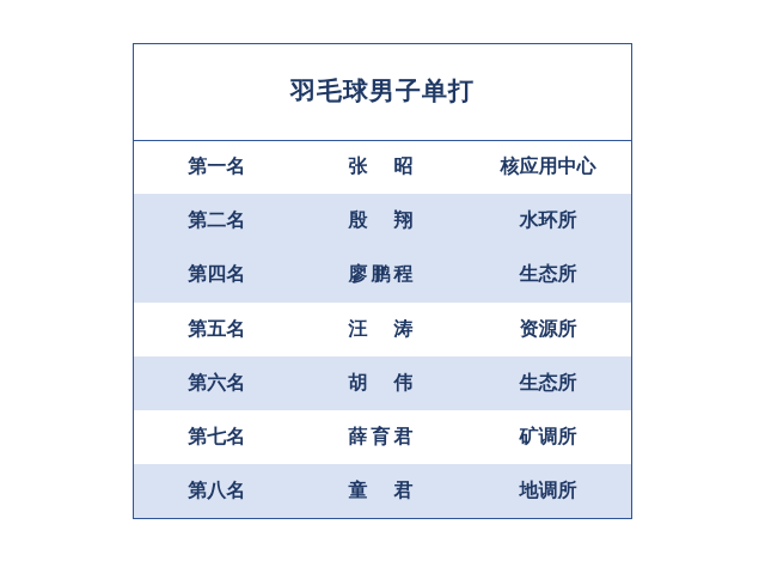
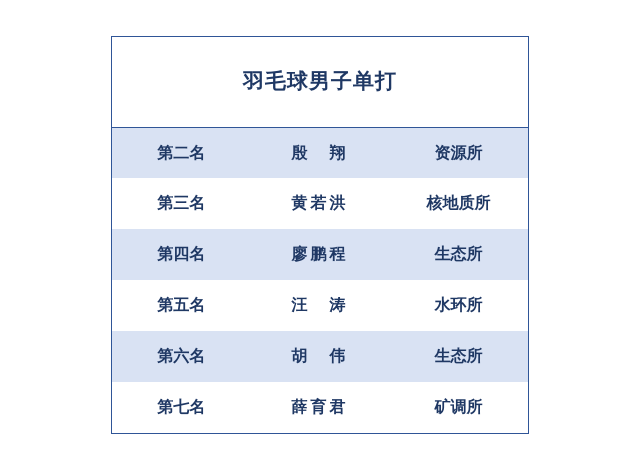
  羽毛球男子单打
- 第一名	张 昭	核应用中心
- 第二名	殷 翔	水环所
+ 第二名	殷 翔	资源所
+ 第三名	黄若洪	核地质所
  第四名	廖鹏程	生态所
- 第五名	汪 涛	资源所
+ 第五名	汪 涛	水环所
  第六名	胡 伟	生态所
  第七名	薛育君	矿调所
- 第八名	童 君	地调所
